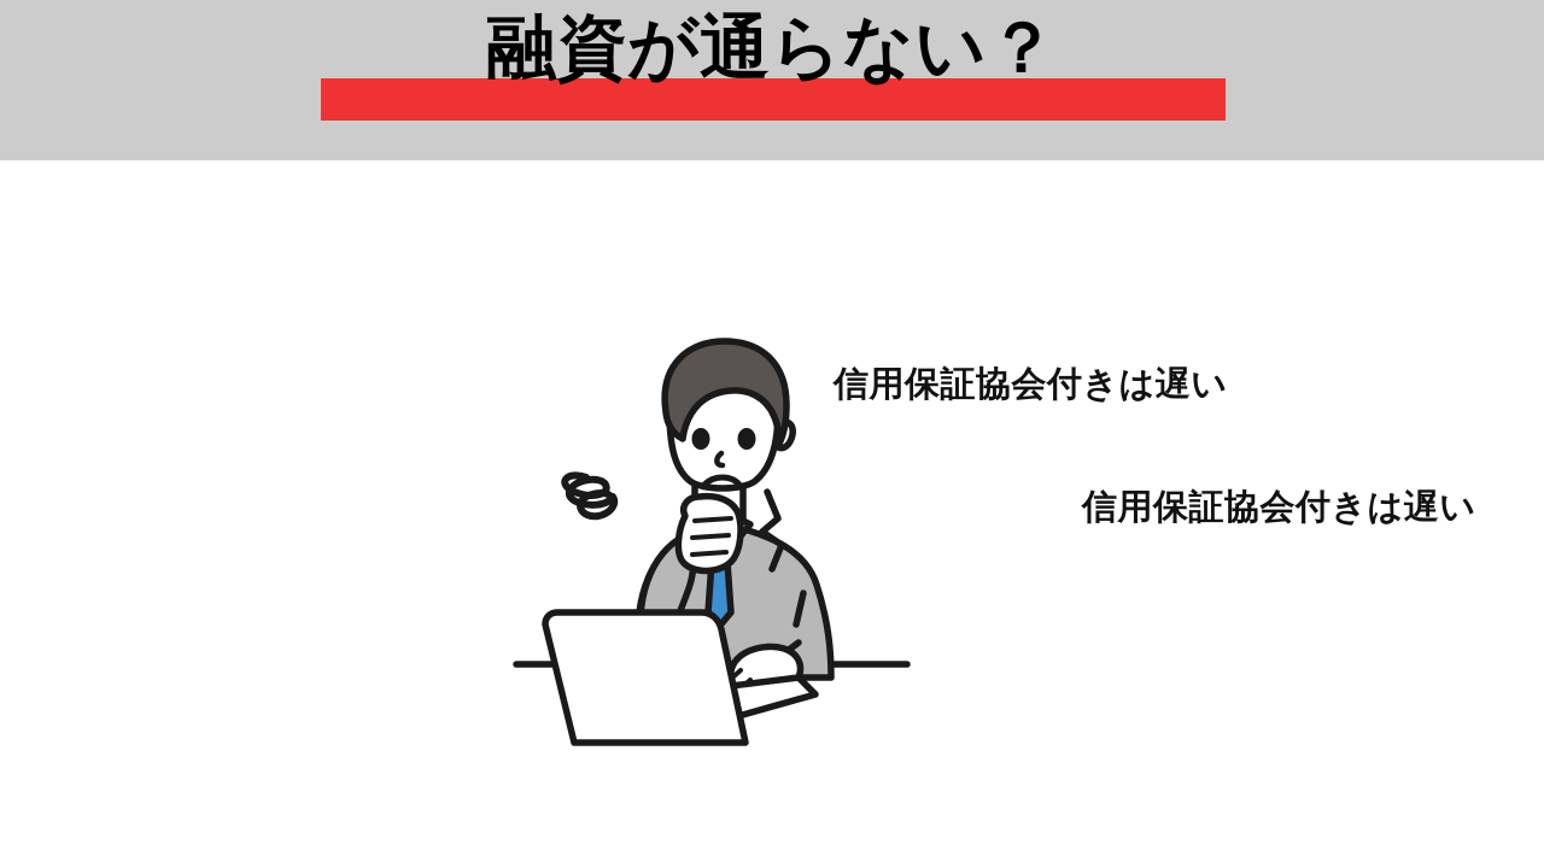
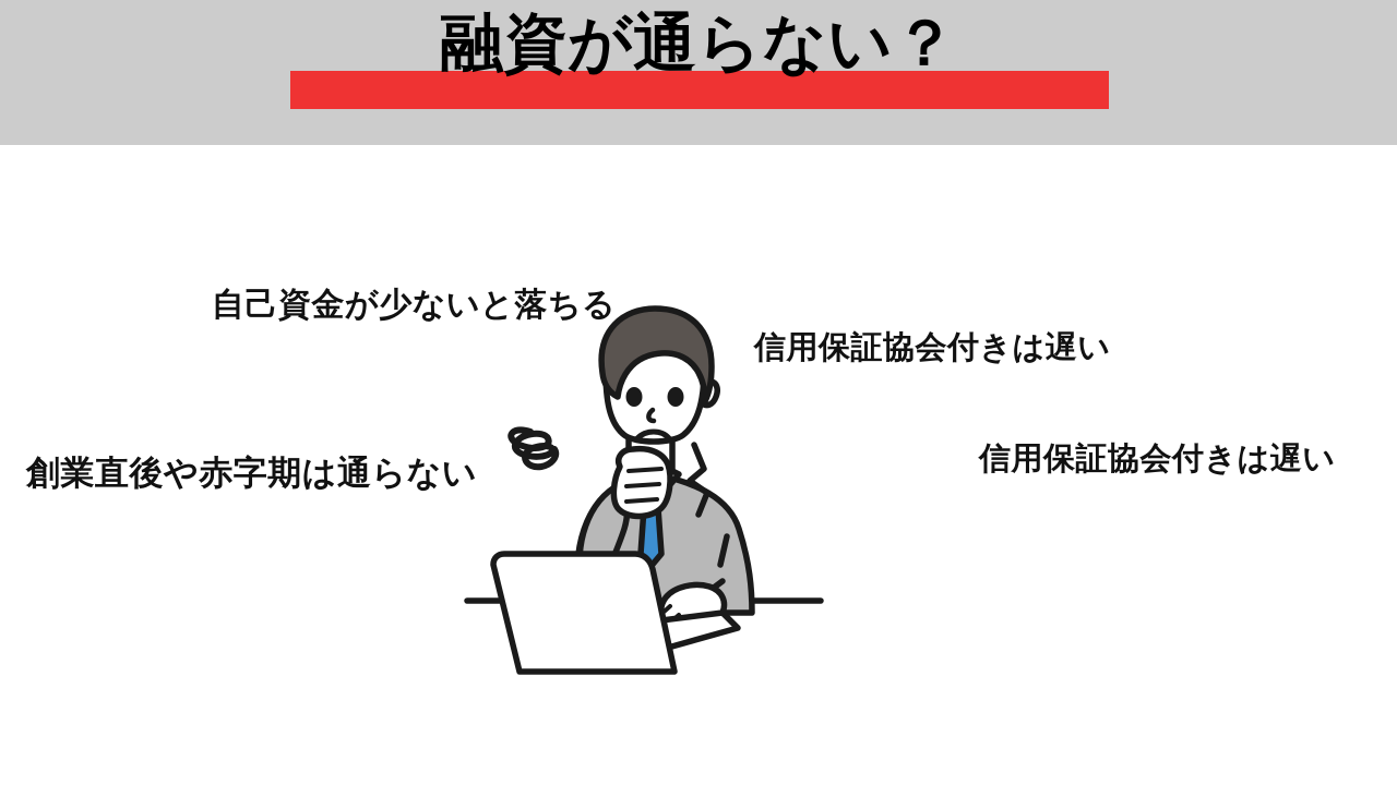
  融資が通らない？
+ 自己資金が少ないと落ちる
+ 創業直後や赤字期は通らない
  信用保証協会付きは遅い
  信用保証協会付きは遅い
